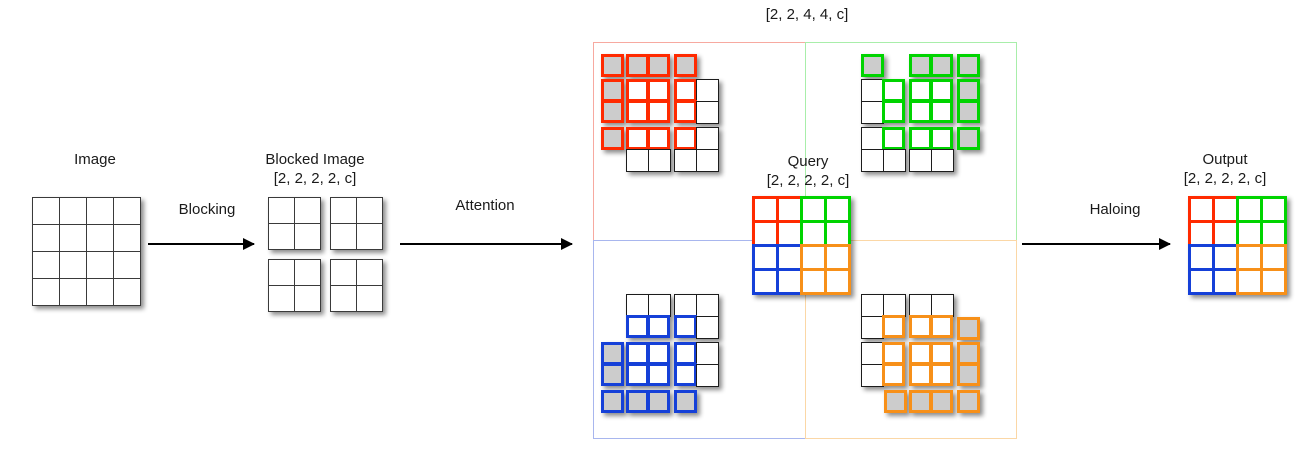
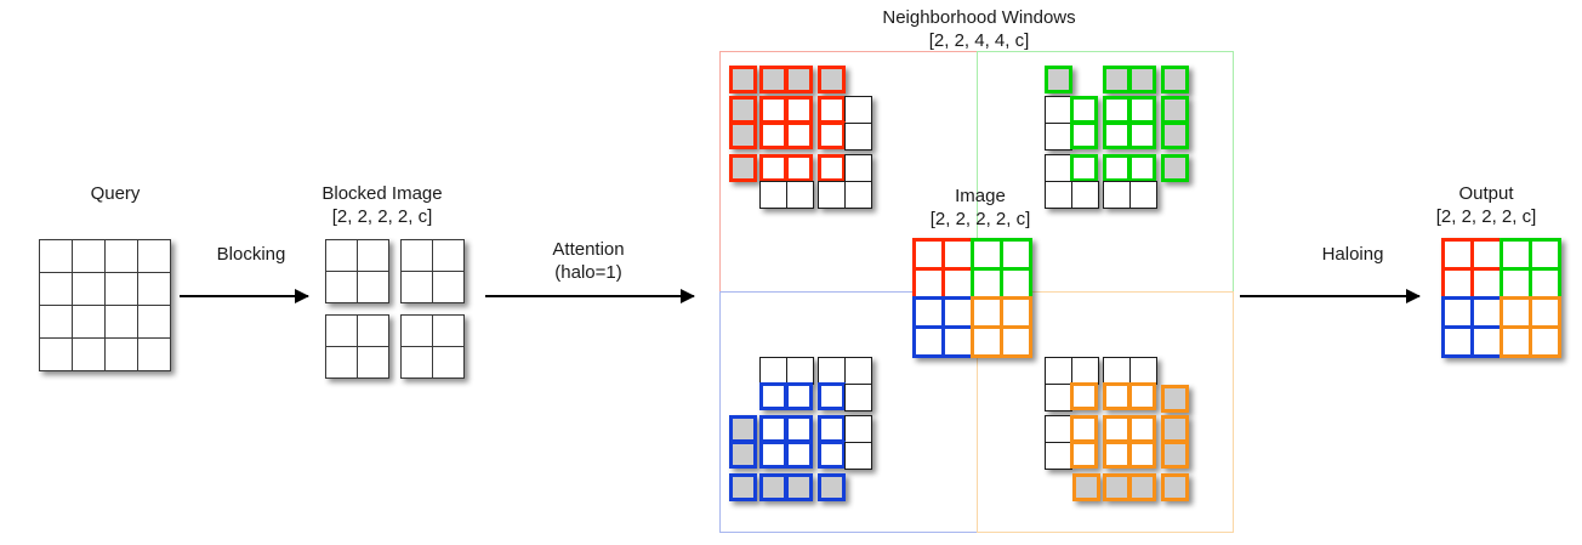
- Image
+ Query
  Blocking
  Blocked Image
  [2, 2, 2, 2, c]
  Attention
+ (halo=1)
+ Neighborhood Windows
  [2, 2, 4, 4, c]
- Query
+ Image
  [2, 2, 2, 2, c]
  Haloing
  Output
  [2, 2, 2, 2, c]
